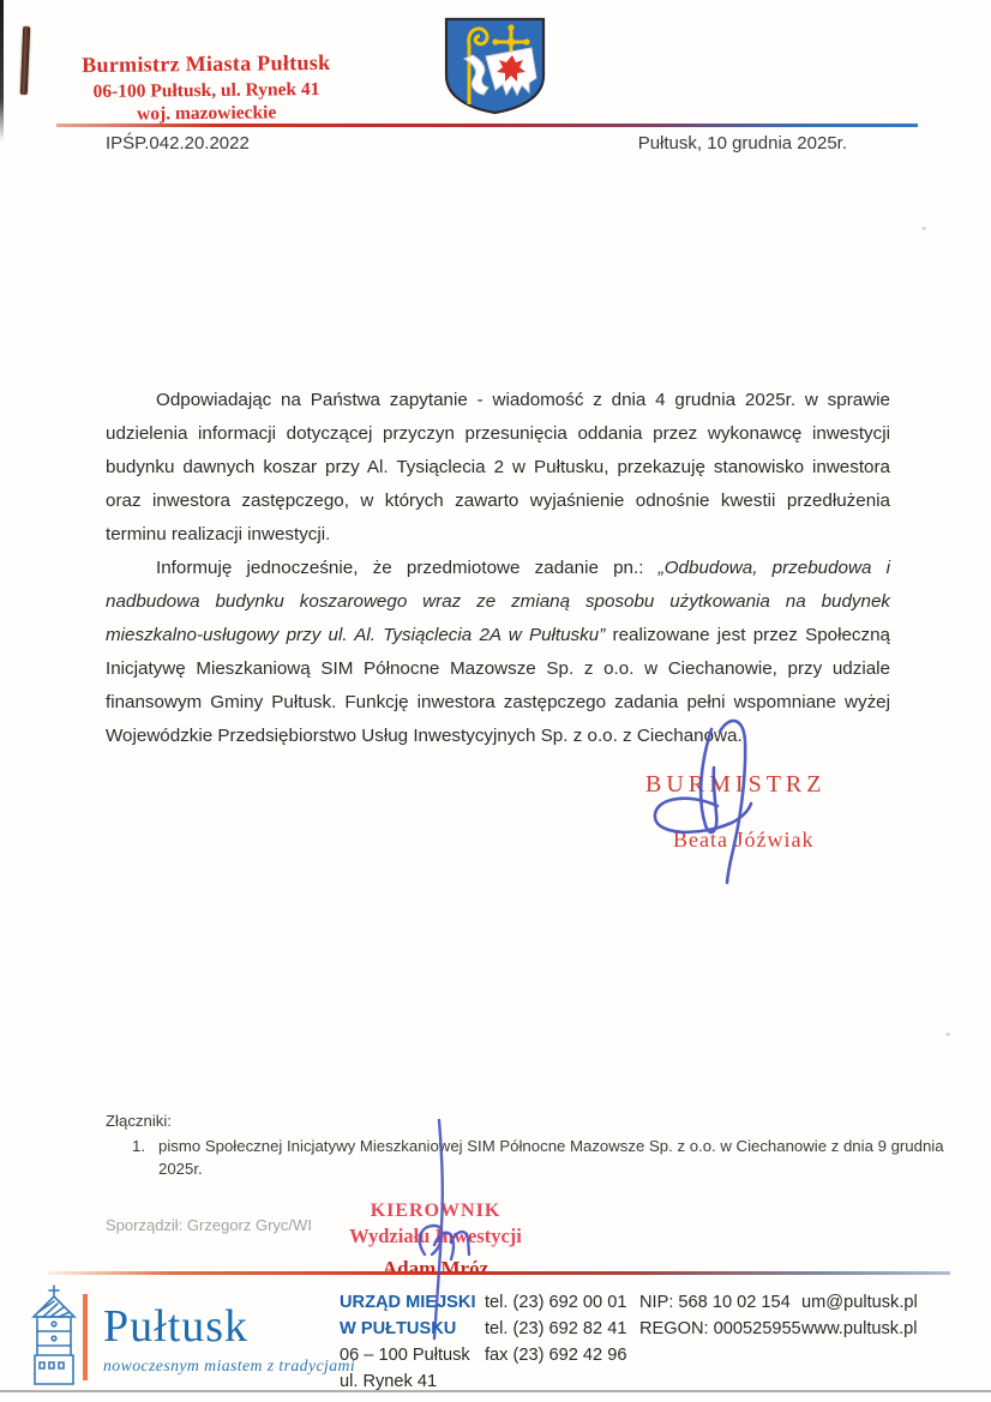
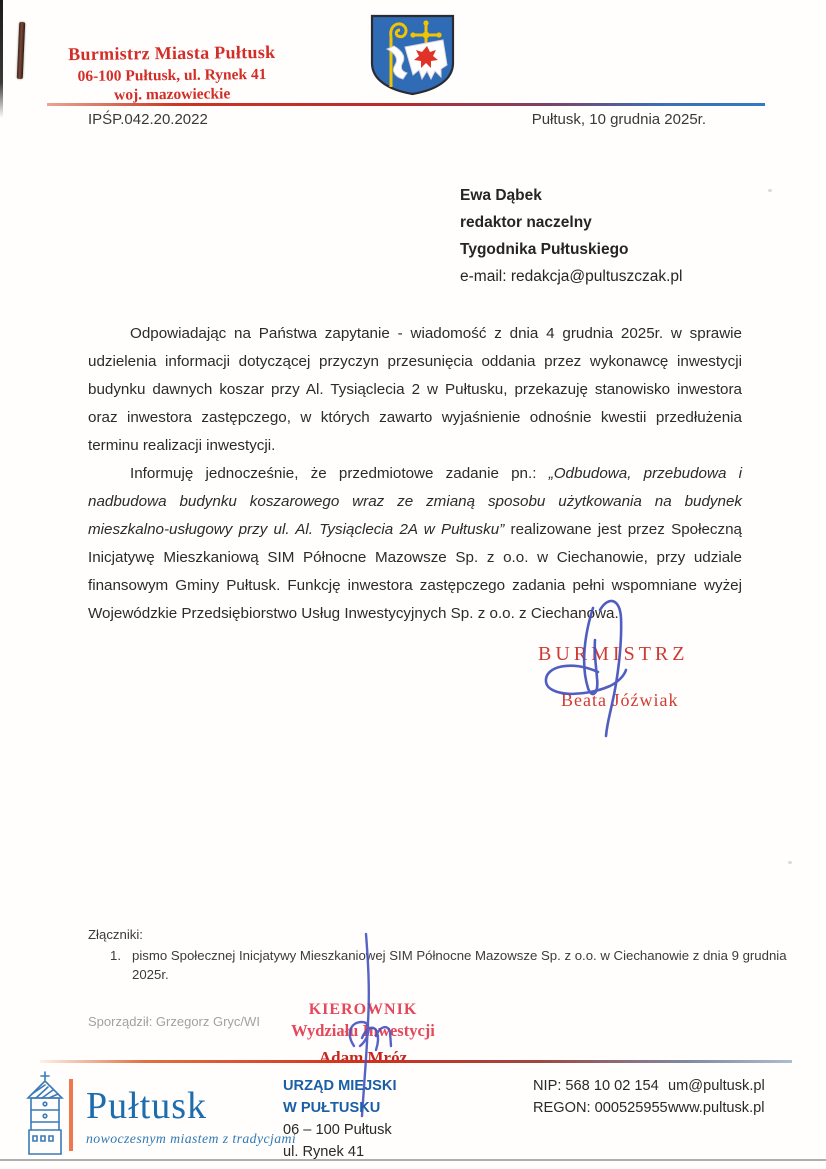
  Burmistrz Miasta Pułtusk
  06-100 Pułtusk, ul. Rynek 41
  woj. mazowieckie
  IPŚP.042.20.2022
  Pułtusk, 10 grudnia 2025r.
+ Ewa Dąbek
+ redaktor naczelny
+ Tygodnika Pułtuskiego
+ e-mail: redakcja@pultuszczak.pl
  Odpowiadając na Państwa zapytanie - wiadomość z dnia 4 grudnia 2025r. w sprawie udzielenia informacji dotyczącej przyczyn przesunięcia oddania przez wykonawcę inwestycji budynku dawnych koszar przy Al. Tysiąclecia 2 w Pułtusku, przekazuję stanowisko inwestora oraz inwestora zastępczego, w których zawarto wyjaśnienie odnośnie kwestii przedłużenia terminu realizacji inwestycji.
  Informuję jednocześnie, że przedmiotowe zadanie pn.: „Odbudowa, przebudowa i nadbudowa budynku koszarowego wraz ze zmianą sposobu użytkowania na budynek mieszkalno-usługowy przy ul. Al. Tysiąclecia 2A w Pułtusku” realizowane jest przez Społeczną Inicjatywę Mieszkaniową SIM Północne Mazowsze Sp. z o.o. w Ciechanowie, przy udziale finansowym Gminy Pułtusk. Funkcję inwestora zastępczego zadania pełni wspomniane wyżej Wojewódzkie Przedsiębiorstwo Usług Inwestycyjnych Sp. z o.o. z Ciechanwa.
  BURMISTRZ
  Beata Jóźwiak
  Złączniki:
  1.
  pismo Społecznej Inicjatywy Mieszkaniowej SIM Północne Mazowsze Sp. z o.o. w Ciechanowie z dnia 9 grudnia 2025r.
  Sporządził: Grzegorz Gryc/WI
  KIEROWNIK
  Wydziałunwestycji
  Adam Mróz
  Pułtusk
  nowoczesnym miastem z tradycjami
  URZĄD MIEJSKI
  W PUŁTUSKU
  06 – 100 Pułtusk
  ul. Rynek 41
- tel. (23) 692 00 01
- tel. (23) 692 82 41
- fax (23) 692 42 96
  NIP: 568 10 02 154
  REGON: 000525955
  um@pultusk.pl
  www.pultusk.pl
